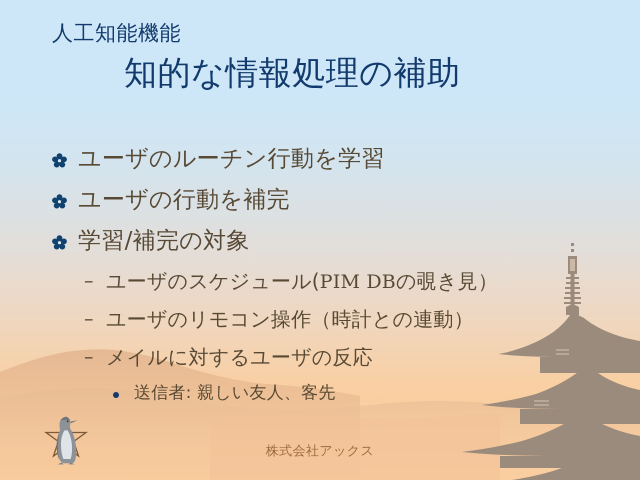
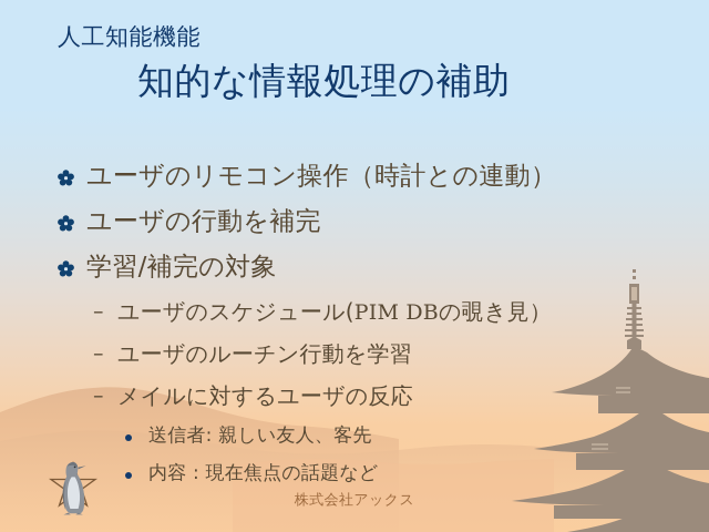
  人工知能機能
  知的な情報処理の補助
- ユーザのルーチン行動を学習
+ ユーザのリモコン操作（時計との連動）
  ユーザの行動を補完
  学習/補完の対象
  –
  ユーザのスケジュール(PIM DBの覗き見）
  –
- ユーザのリモコン操作（時計との連動）
+ ユーザのルーチン行動を学習
  –
  メイルに対するユーザの反応
  送信者: 親しい友人、客先
+ 内容 : 現在焦点の話題など
  株式会社アックス
